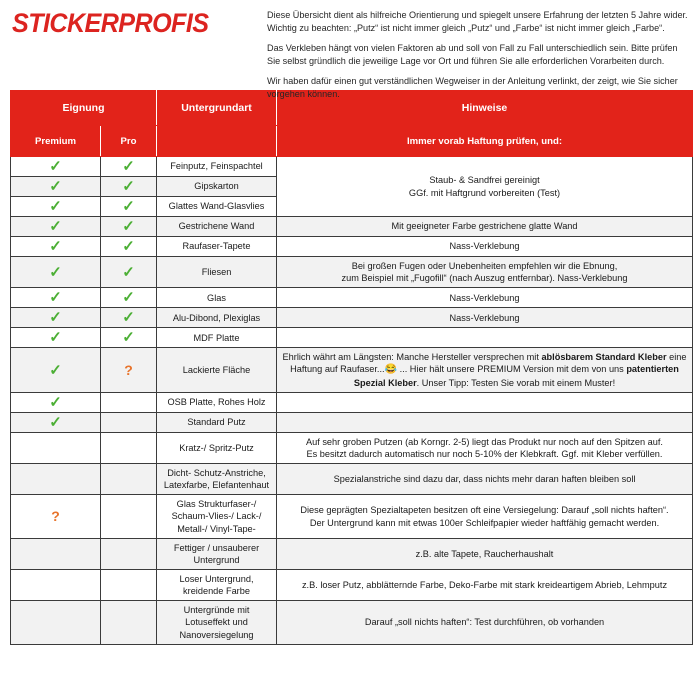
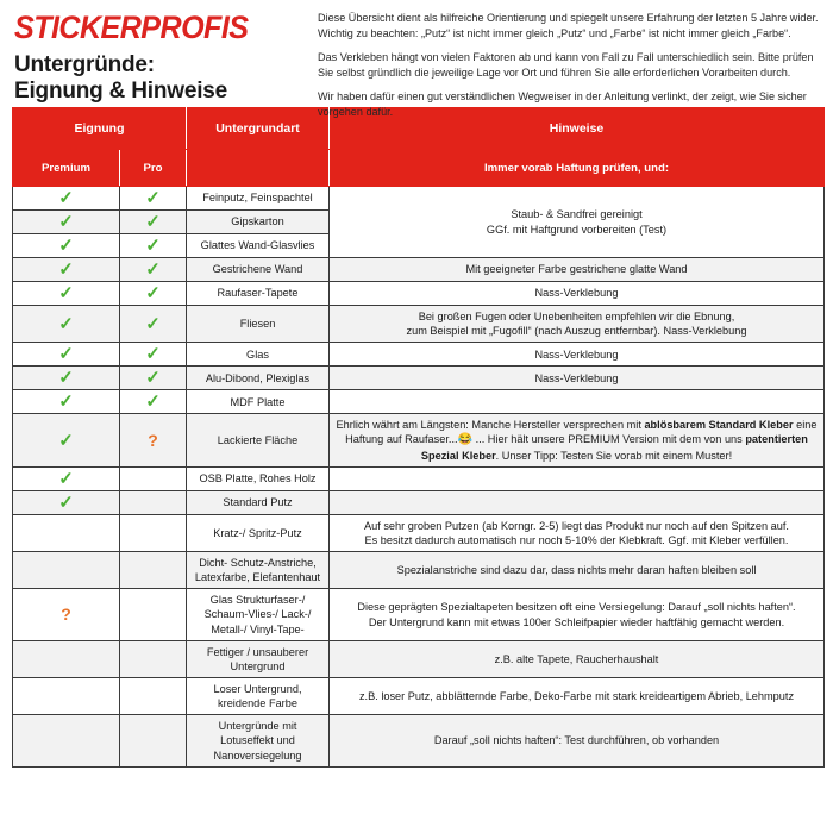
  STICKERPROFIS
+ Untergründe:
+ Eignung & Hinweise
  Diese Übersicht dient als hilfreiche Orientierung und spiegelt unsere Erfahrung der letzten 5 Jahre wider. Wichtig zu beachten: „Putz“ ist nicht immer gleich „Putz“ und „Farbe“ ist nicht immer gleich „Farbe“.
- Das Verkleben hängt von vielen Faktoren ab und soll von Fall zu Fall unterschiedlich sein. Bitte prüfen Sie selbst gründlich die jeweilige Lage vor Ort und führen Sie alle erforderlichen Vorarbeiten durch.
+ Das Verkleben hängt von vielen Faktoren ab und kann von Fall zu Fall unterschiedlich sein. Bitte prüfen Sie selbst gründlich die jeweilige Lage vor Ort und führen Sie alle erforderlichen Vorarbeiten durch.
- Wir haben dafür einen gut verständlichen Wegweiser in der Anleitung verlinkt, der zeigt, wie Sie sicher vorgehen können.
+ Wir haben dafür einen gut verständlichen Wegweiser in der Anleitung verlinkt, der zeigt, wie Sie sicher vorgehen dafür.
  Eignung	Untergrundart	Hinweise
  Premium	Pro		Immer vorab Haftung prüfen, und:
  ✓	✓	Feinputz, Feinspachtel	Staub- & Sandfrei gereinigtGGf. mit Haftgrund vorbereiten (Test)
  ✓	✓	Gipskarton
  ✓	✓	Glattes Wand-Glasvlies
  ✓	✓	Gestrichene Wand	Mit geeigneter Farbe gestrichene glatte Wand
  ✓	✓	Raufaser-Tapete	Nass-Verklebung
  ✓	✓	Fliesen	Bei großen Fugen oder Unebenheiten empfehlen wir die Ebnung,zum Beispiel mit „Fugofill“ (nach Auszug entfernbar). Nass-Verklebung
  ✓	✓	Glas	Nass-Verklebung
  ✓	✓	Alu-Dibond, Plexiglas	Nass-Verklebung
  ✓	✓	MDF Platte
  ✓	?	Lackierte Fläche	Ehrlich währt am Längsten: Manche Hersteller versprechen mit ablösbarem Standard Kleber eine Haftung auf Raufaser...😂 ... Hier hält unsere PREMIUM Version mit dem von uns patentierten Spezial Kleber. Unser Tipp: Testen Sie vorab mit einem Muster!
  ✓		OSB Platte, Rohes Holz
  ✓		Standard Putz
  		Kratz-/ Spritz-Putz	Auf sehr groben Putzen (ab Korngr. 2-5) liegt das Produkt nur noch auf den Spitzen auf.Es besitzt dadurch automatisch nur noch 5-10% der Klebkraft. Ggf. mit Kleber verfüllen.
  		Dicht- Schutz-Anstriche, Latexfarbe, Elefantenhaut	Spezialanstriche sind dazu dar, dass nichts mehr daran haften bleiben soll
  ?		Glas Strukturfaser-/ Schaum-Vlies-/ Lack-/ Metall-/ Vinyl-Tape-	Diese geprägten Spezialtapeten besitzen oft eine Versiegelung: Darauf „soll nichts haften“.Der Untergrund kann mit etwas 100er Schleifpapier wieder haftfähig gemacht werden.
  		Fettiger / unsauberer Untergrund	z.B. alte Tapete, Raucherhaushalt
  		Loser Untergrund, kreidende Farbe	z.B. loser Putz, abblätternde Farbe, Deko-Farbe mit stark kreideartigem Abrieb, Lehmputz
  		Untergründe mit Lotuseffekt und Nanoversiegelung	Darauf „soll nichts haften“: Test durchführen, ob vorhanden
